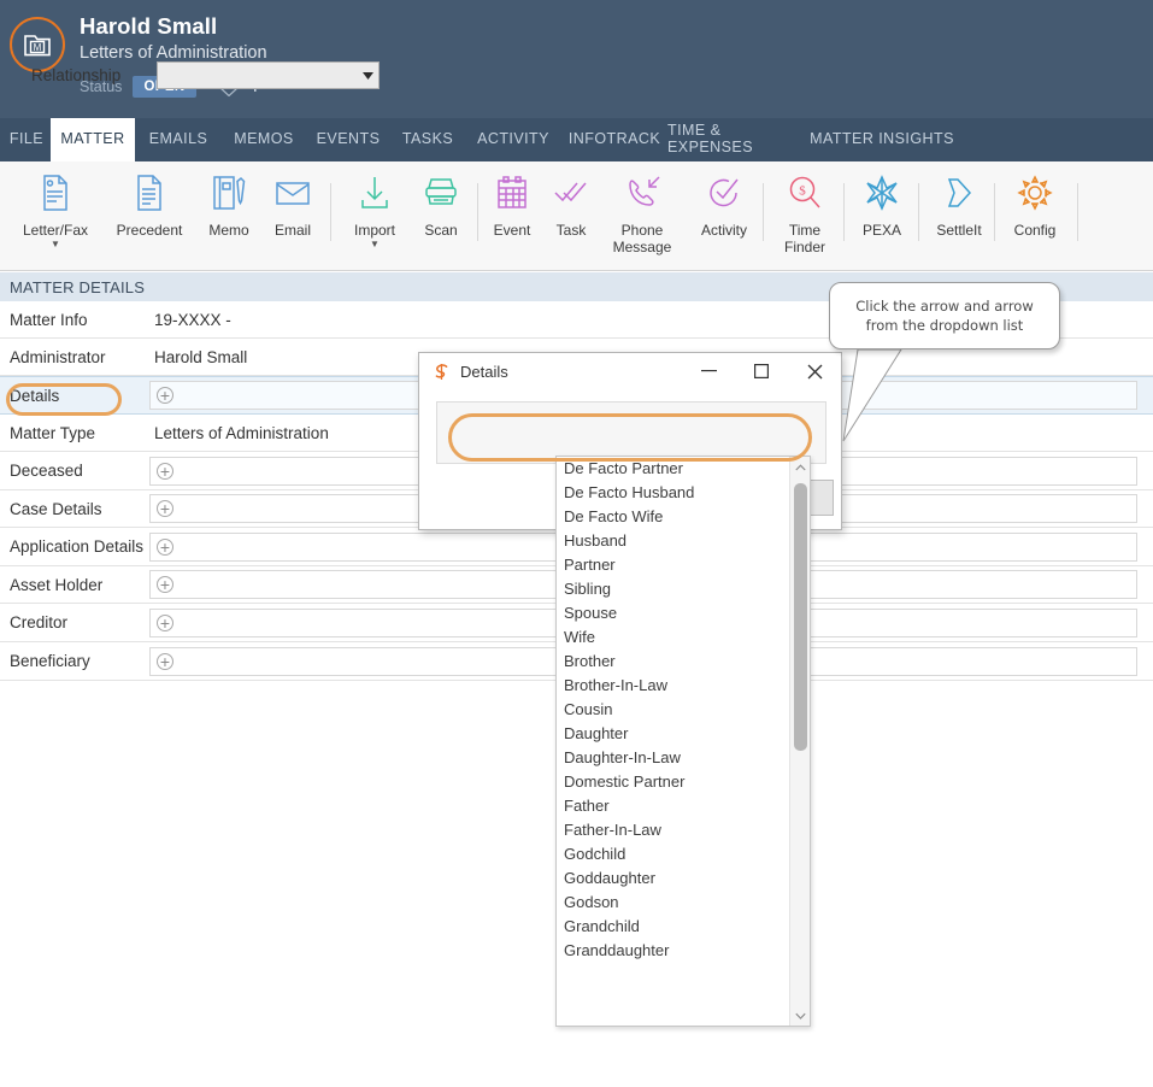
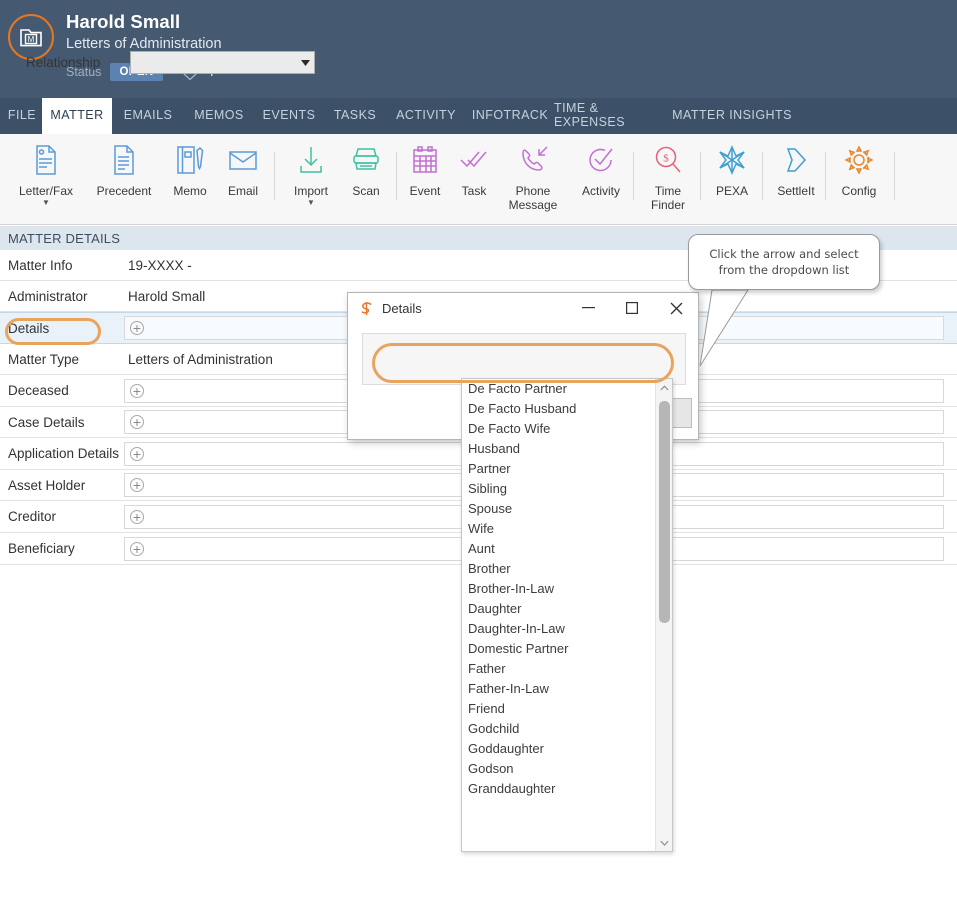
  M
  Harold Small
  Letters of Administration
  Status
  FILE
  MATTER
  EMAILS
  MEMOS
  EVENTS
  TASKS
  ACTIVITY
  INFOTRACK
  TIME & EXPENSES
  MATTER INSIGHTS
  Letter/Fax
  ▼
  Precedent
  Memo
  Email
  Import
  ▼
  Scan
  Event
  Task
  Phone Message
  Activity
  $
  Time Finder
  PEXA
  SettleIt
  Config
  MATTER DETAILS
  Matter Info
  19-XXXX -
  Administrator
  Harold Small
  Details
  +
  Matter Type
  Letters of Administration
  Deceased
  +
  Case Details
  +
  Application Details
  +
  Asset Holder
  +
  Creditor
  +
  Beneficiary
  +
- Click the arrow and arrow
+ Click the arrow and select
  from the dropdown list
  Details
  Relationship
  De Facto Partner
  De Facto Husband
  De Facto Wife
  Husband
  Partner
  Sibling
  Spouse
  Wife
+ Aunt
  Brother
  Brother-In-Law
- Cousin
  Daughter
  Daughter-In-Law
  Domestic Partner
  Father
  Father-In-Law
+ Friend
  Godchild
  Goddaughter
  Godson
- Grandchild
  Granddaughter
